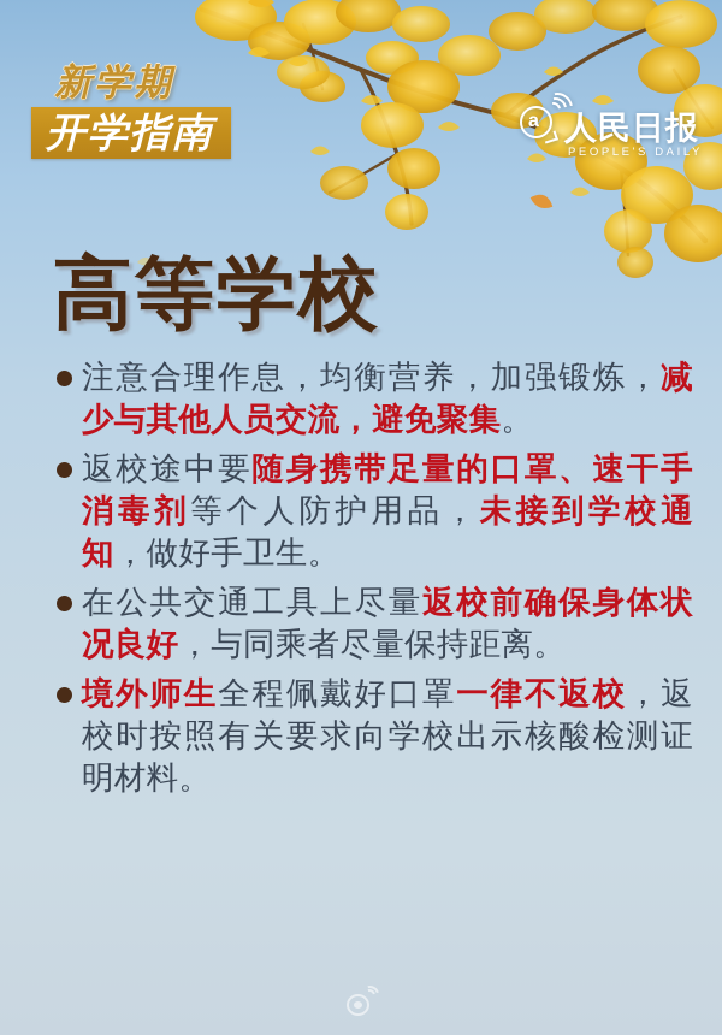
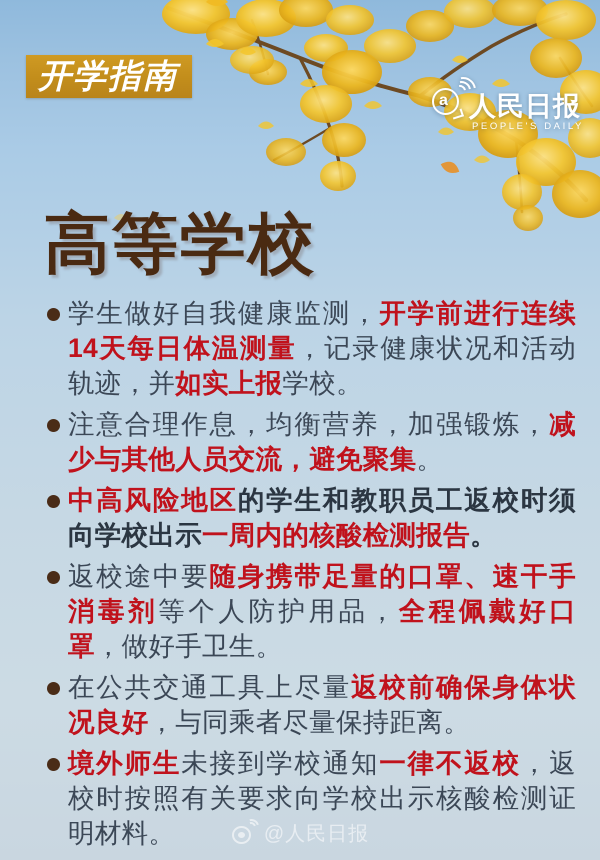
- 新学期
  开学指南
  a
  人民日报
  PEOPLE'S DAILY
  高等学校
+ 学生做好自我健康监测，开学前进行连续14天每日体温测量，记录健康状况和活动轨迹，并如实上报学校。
  注意合理作息，均衡营养，加强锻炼，减少与其他人员交流，避免聚集。
+ 中高风险地区的学生和教职员工返校时须向学校出示一周内的核酸检测报告。
- 返校途中要随身携带足量的口罩、速干手消毒剂等个人防护用品，未接到学校通知，做好手卫生。
+ 返校途中要随身携带足量的口罩、速干手消毒剂等个人防护用品，全程佩戴好口罩，做好手卫生。
  在公共交通工具上尽量返校前确保身体状况良好，与同乘者尽量保持距离。
- 境外师生全程佩戴好口罩一律不返校，返校时按照有关要求向学校出示核酸检测证明材料。
+ 境外师生未接到学校通知一律不返校，返校时按照有关要求向学校出示核酸检测证明材料。
+ @人民日报
